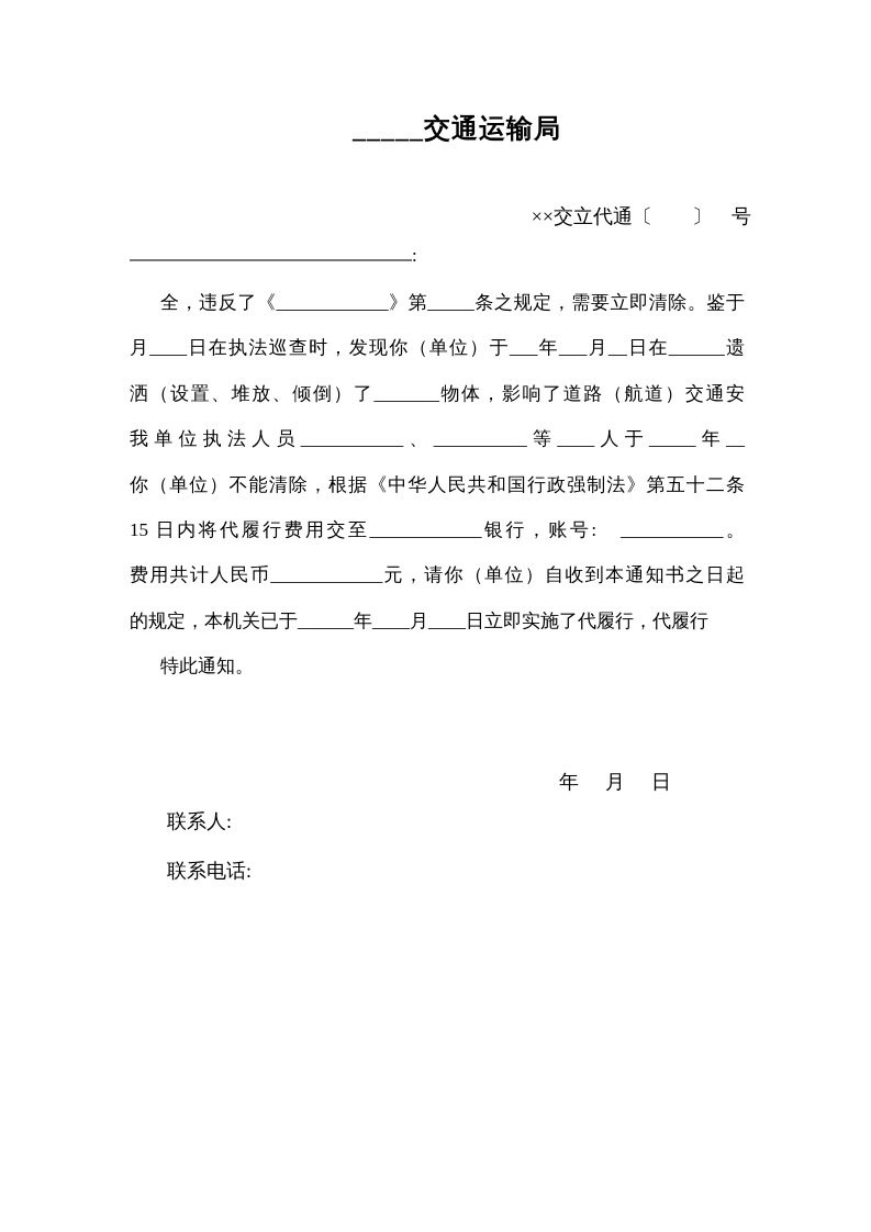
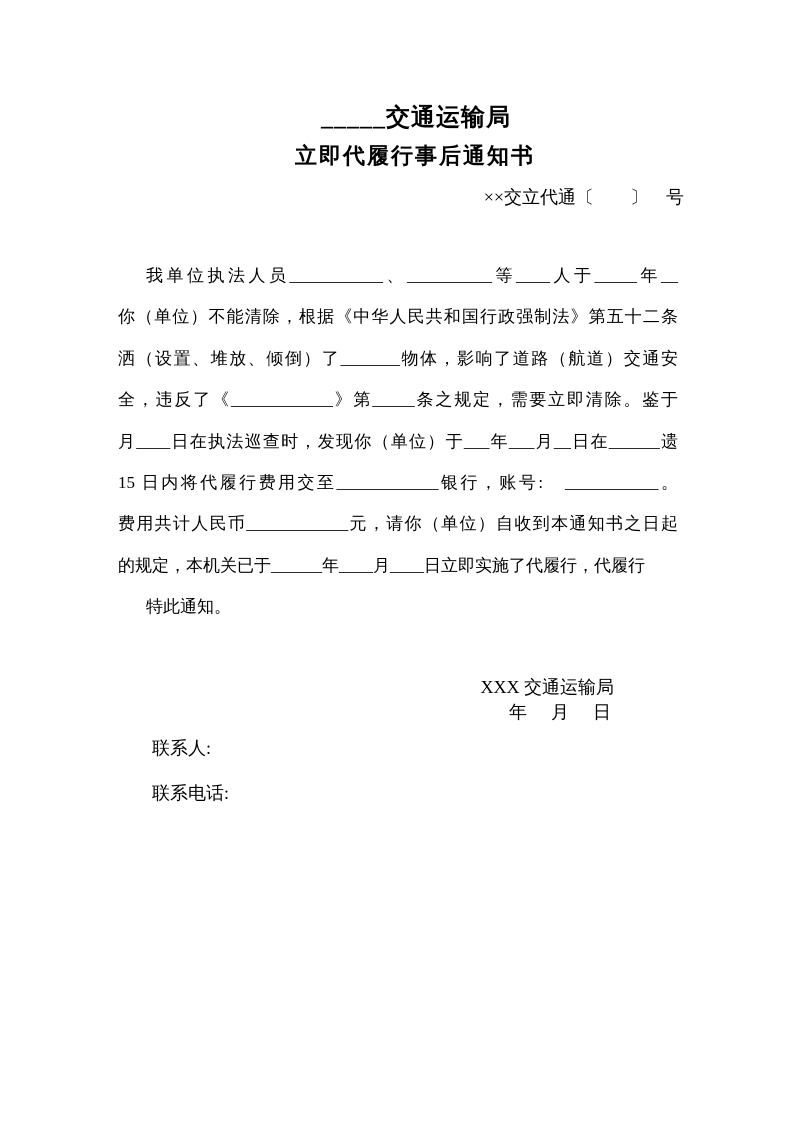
  _____交通运输局
+ 立即代履行事后通知书
  ××交立代通〔 〕 号
- :
- 全，违反了《____________》第_____条之规定，需要立即清除。鉴于
+ 我单位执法人员___________、__________等____人于_____年__
- 月____日在执法巡查时，发现你（单位）于___年___月__日在______遗
+ 你（单位）不能清除，根据《中华人民共和国行政强制法》第五十二条
  洒（设置、堆放、倾倒）了_______物体，影响了道路（航道）交通安
- 我单位执法人员___________、__________等____人于_____年__
+ 全，违反了《____________》第_____条之规定，需要立即清除。鉴于
- 你（单位）不能清除，根据《中华人民共和国行政强制法》第五十二条
+ 月____日在执法巡查时，发现你（单位）于___年___月__日在______遗
  15 日内将代履行费用交至____________银行，账号: ___________。
  费用共计人民币____________元，请你（单位）自收到本通知书之日起
  的规定，本机关已于______年____月____日立即实施了代履行，代履行
  特此通知。
+ XXX 交通运输局
  年 月 日
  联系人:
  联系电话:
